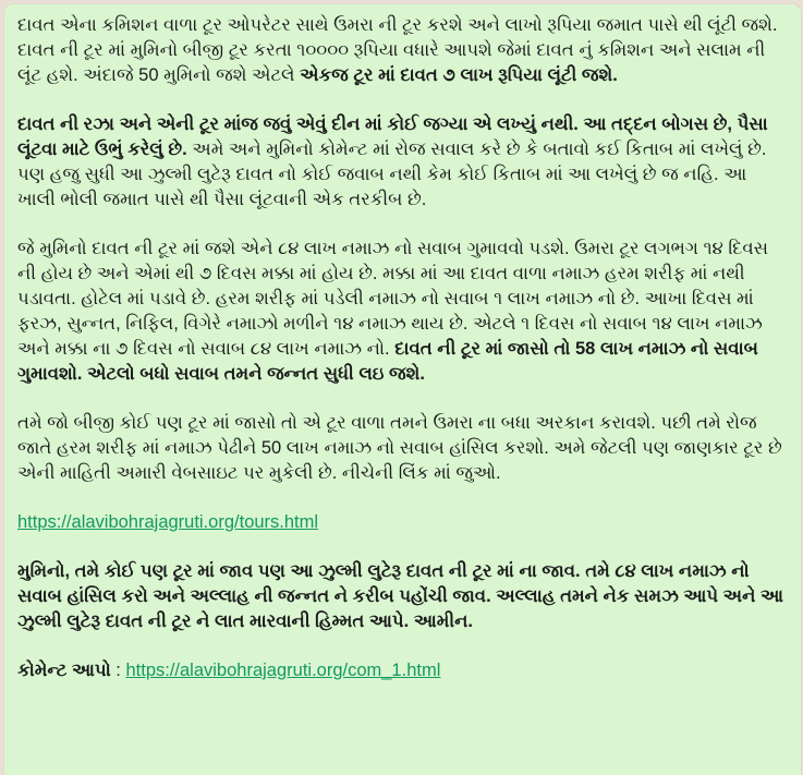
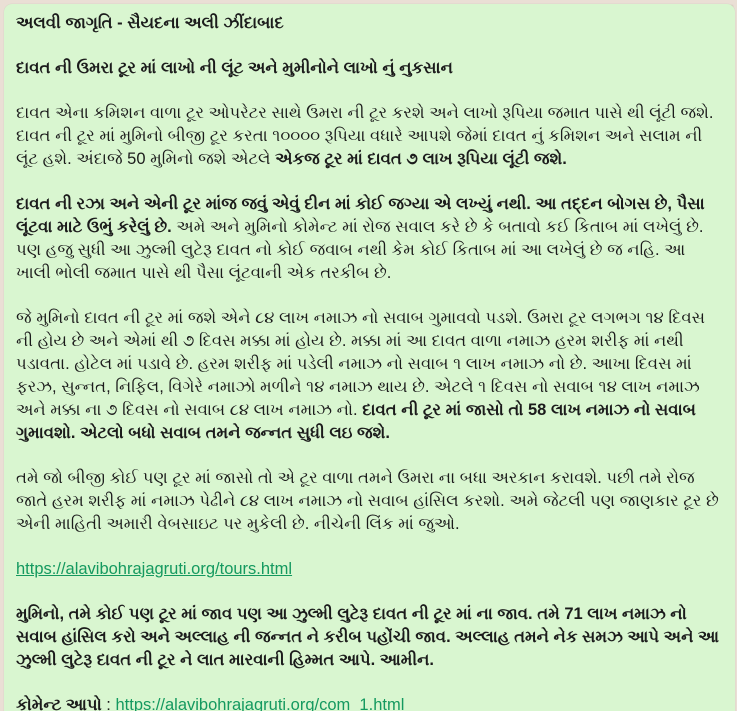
+ અલવી જાગૃતિ - સૈયદના અલી ઝીંદાબાદ
+ દાવત ની ઉમરા ટૂર માં લાખો ની લૂંટ અને મુમીનોને લાખો નું નુકસાન
  દાવત એના કમિશન વાળા ટૂર ઓપરેટર સાથે ઉમરા ની ટૂર કરશે અને લાખો રૂપિયા જમાત પાસે થી લૂંટી જશે. દાવત ની ટૂર માં મુમિનો બીજી ટૂર કરતા ૧૦૦૦૦ રૂપિયા વધારે આપશે જેમાં દાવત નું કમિશન અને સલામ ની લૂંટ હશે. અંદાજે 50 મુમિનો જશે એટલે એકજ ટૂર માં દાવત ૭ લાખ રૂપિયા લૂંટી જશે.
  દાવત ની રઝા અને એની ટૂર માંજ જવું એવું દીન માં કોઈ જગ્યા એ લખ્યું નથી. આ તદ્દન બોગસ છે, પૈસા લૂંટવા માટે ઉભું કરેલું છે. અમે અને મુમિનો કોમેન્ટ માં રોજ સવાલ કરે છે કે બતાવો કઈ કિતાબ માં લખેલું છે. પણ હજુ સુધી આ ઝુલ્મી લુટેરૂ દાવત નો કોઈ જવાબ નથી કેમ કોઈ કિતાબ માં આ લખેલું છે જ નહિ. આ ખાલી ભોલી જમાત પાસે થી પૈસા લૂંટવાની એક તરકીબ છે.
  જે મુમિનો દાવત ની ટૂર માં જશે એને ૮૪ લાખ નમાઝ નો સવાબ ગુમાવવો પડશે. ઉમરા ટૂર લગભગ ૧૪ દિવસ ની હોય છે અને એમાં થી ૭ દિવસ મક્કા માં હોય છે. મક્કા માં આ દાવત વાળા નમાઝ હરમ શરીફ માં નથી પડાવતા. હોટેલ માં પડાવે છે. હરમ શરીફ માં પડેલી નમાઝ નો સવાબ ૧ લાખ નમાઝ નો છે. આખા દિવસ માં ફરઝ, સુન્નત, નિફિલ, વિગેરે નમાઝો મળીને ૧૪ નમાઝ થાય છે. એટલે ૧ દિવસ નો સવાબ ૧૪ લાખ નમાઝ અને મક્કા ના ૭ દિવસ નો સવાબ ૮૪ લાખ નમાઝ નો. દાવત ની ટૂર માં જાસો તો 58 લાખ નમાઝ નો સવાબ ગુમાવશો. એટલો બધો સવાબ તમને જન્નત સુધી લઇ જશે.
- તમે જો બીજી કોઈ પણ ટૂર માં જાસો તો એ ટૂર વાળા તમને ઉમરા ના બધા અરકાન કરાવશે. પછી તમે રોજ જાતે હરમ શરીફ માં નમાઝ પેઢીને 50 લાખ નમાઝ નો સવાબ હાંસિલ કરશો. અમે જેટલી પણ જાણકાર ટૂર છે એની માહિતી અમારી વેબસાઇટ પર મુકેલી છે. નીચેની લિંક માં જુઓ.
+ તમે જો બીજી કોઈ પણ ટૂર માં જાસો તો એ ટૂર વાળા તમને ઉમરા ના બધા અરકાન કરાવશે. પછી તમે રોજ જાતે હરમ શરીફ માં નમાઝ પેઢીને ૮૪ લાખ નમાઝ નો સવાબ હાંસિલ કરશો. અમે જેટલી પણ જાણકાર ટૂર છે એની માહિતી અમારી વેબસાઇટ પર મુકેલી છે. નીચેની લિંક માં જુઓ.
  https://alavibohrajagruti.org/tours.html
- મુમિનો, તમે કોઈ પણ ટૂર માં જાવ પણ આ ઝુલ્મી લુટેરૂ દાવત ની ટૂર માં ના જાવ. તમે ૮૪ લાખ નમાઝ નો સવાબ હાંસિલ કરો અને અલ્લાહ ની જન્નત ને કરીબ પહોંચી જાવ. અલ્લાહ તમને નેક સમઝ આપે અને આ ઝુલ્મી લુટેરૂ દાવત ની ટૂર ને લાત મારવાની હિમ્મત આપે. આમીન.
+ મુમિનો, તમે કોઈ પણ ટૂર માં જાવ પણ આ ઝુલ્મી લુટેરૂ દાવત ની ટૂર માં ના જાવ. તમે 71 લાખ નમાઝ નો સવાબ હાંસિલ કરો અને અલ્લાહ ની જન્નત ને કરીબ પહોંચી જાવ. અલ્લાહ તમને નેક સમઝ આપે અને આ ઝુલ્મી લુટેરૂ દાવત ની ટૂર ને લાત મારવાની હિમ્મત આપે. આમીન.
  કોમેન્ટ આપો : https://alavibohrajagruti.org/com_1.html
